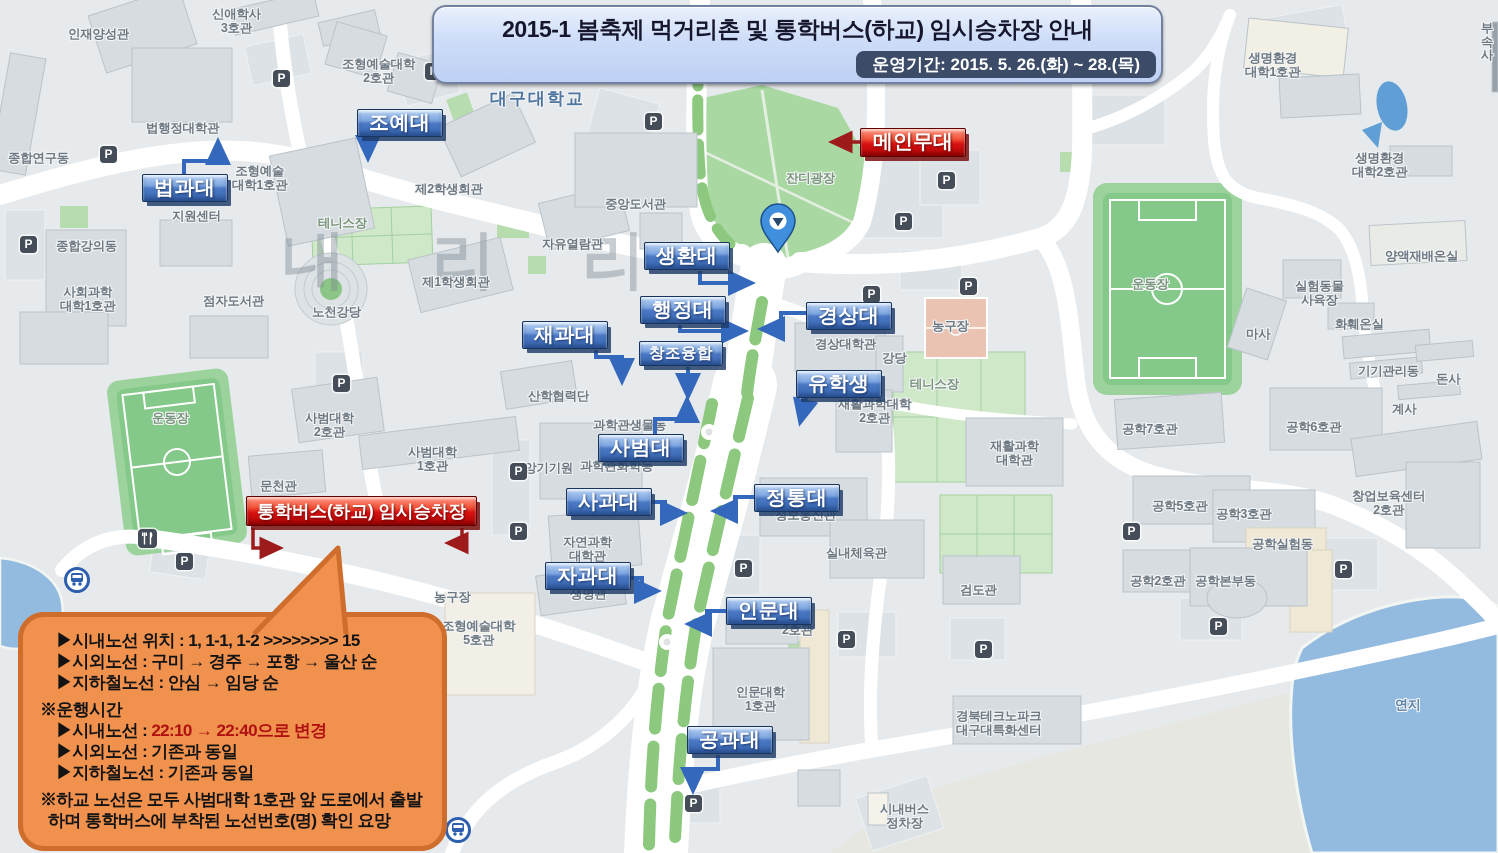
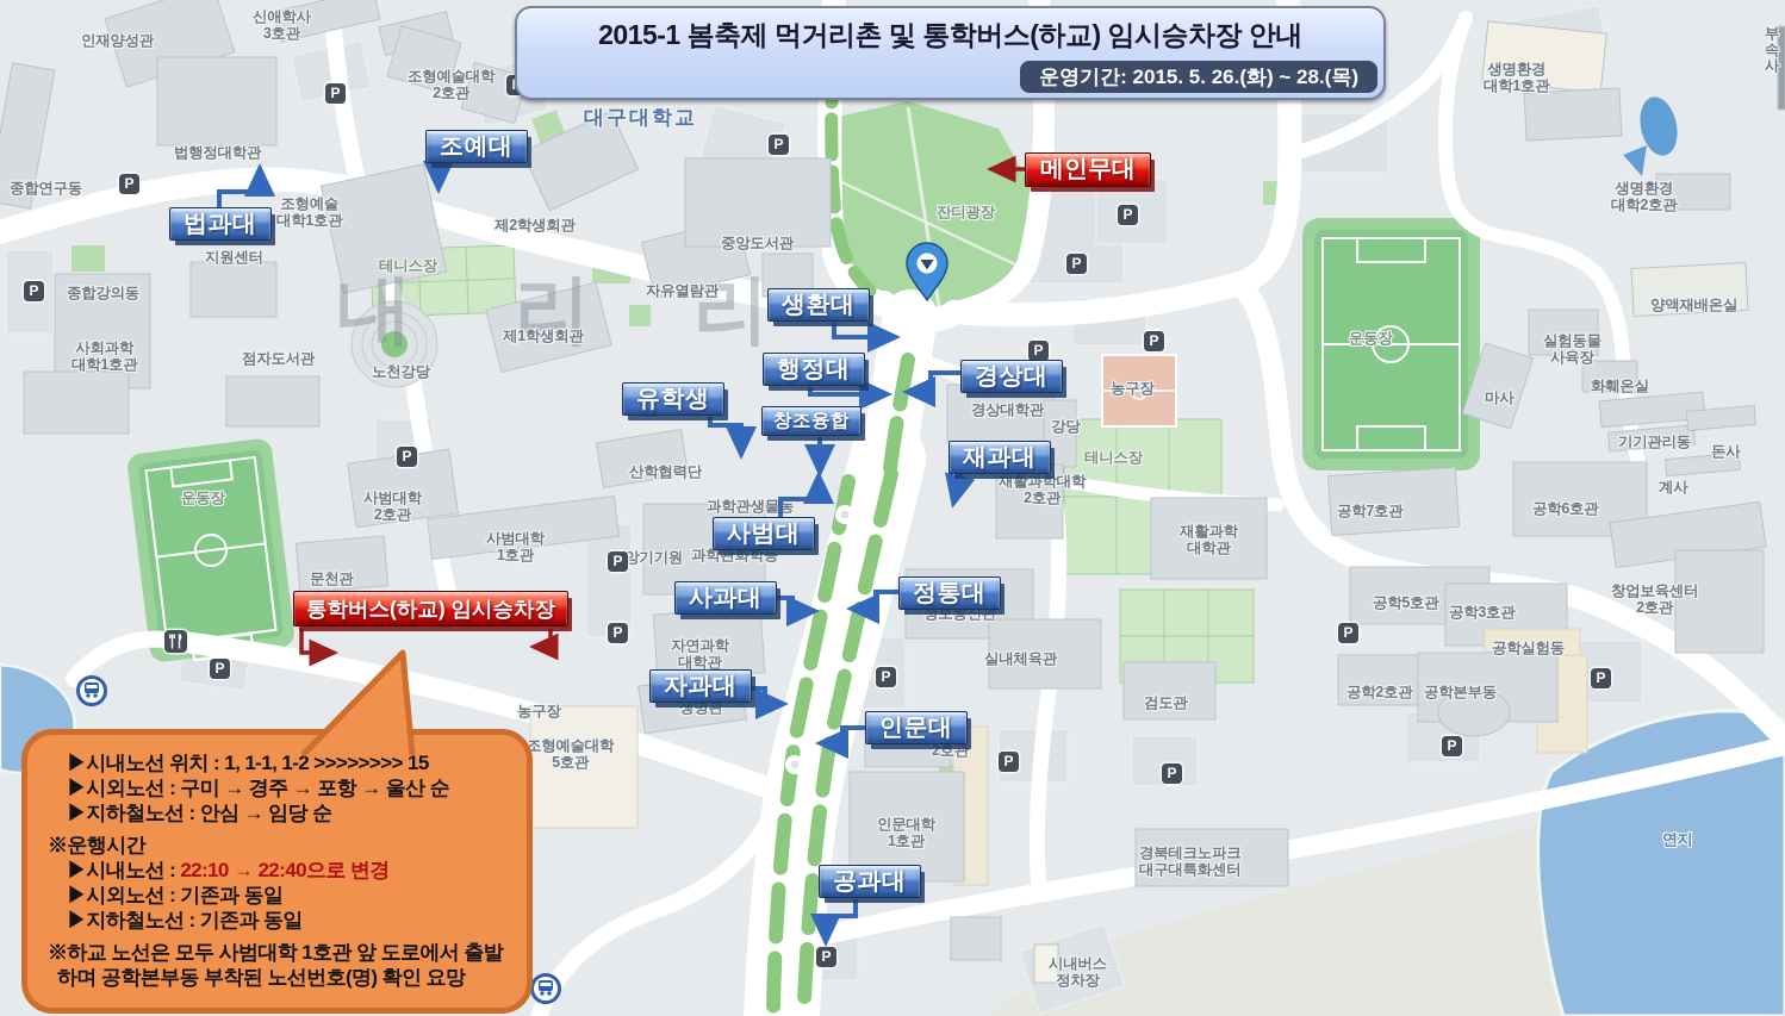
  내 리 리
  인재양성관
  신애학사
  3호관
  조형예술대학
  2호관
  법행정대학관
  종합연구동
  조형예술
  대학1호관
  제2학생회관
  지원센터
  테니스장
  종합강의동
  자유열람관
  중앙도서관
  사회과학
  대학1호관
  점자도서관
  노천강당
  제1학생회관
  대구대학교
  잔디광장
  경상대학관
  강당
  농구장
  테니스장
  재활과학대학
  2호관
  재활과학
  대학관
  운동장
  마사
  양액재배온실
  실험동물
  사육장
  화훼온실
  기기관리동
  돈사
  계사
  생명환경
  대학1호관
  생명환경
  대학2호관
  부속
  사
  공학7호관
  공학6호관
  공학5호관
  공학3호관
  공학실험동
  창업보육센터
  2호관
  공학2호관
  공학본부동
  운동장
  문천관
  사범대학
  2호관
  산학협력단
  사범대학
  1호관
  앙기기원
  과학관생물동
  과학관화학동
  자연과학
  대학관
  생명관
  정보통신관
  실내체육관
  검도관
  2호관
  인문대학
  1호관
  조형예술대학
  5호관
  농구장
  경북테크노파크
  대구대특화센터
  시내버스
  정차장
  연지
  P
  P
  P
  P
  P
  P
  P
  P
  P
  P
  P
  P
  P
  P
  P
  P
  P
  P
  P
  조예대
  법과대
  생환대
  행정대
- 재과대
+ 유학생
  창조융합
  경상대
- 유학생
+ 재과대
  사범대
  사과대
  정통대
  자과대
  인문대
  공과대
  메인무대
  통학버스(하교) 임시승차장
  2015-1 봄축제 먹거리촌 및 통학버스(하교) 임시승차장 안내
  운영기간: 2015. 5. 26.(화) ~ 28.(목)
  ▶시내노선 위치 : 1, 1-1, 1-2 >>>>>>>> 15
  ▶시외노선 : 구미 → 경주 → 포항 → 울산 순
  ▶지하철노선 : 안심 → 임당 순
  ※운행시간
  ▶시내노선 : 22:10 → 22:40으로 변경
  ▶시외노선 : 기존과 동일
  ▶지하철노선 : 기존과 동일
  ※하교 노선은 모두 사범대학 1호관 앞 도로에서 출발
- 하며 통학버스에 부착된 노선번호(명) 확인 요망
+ 하며 공학본부동 부착된 노선번호(명) 확인 요망
